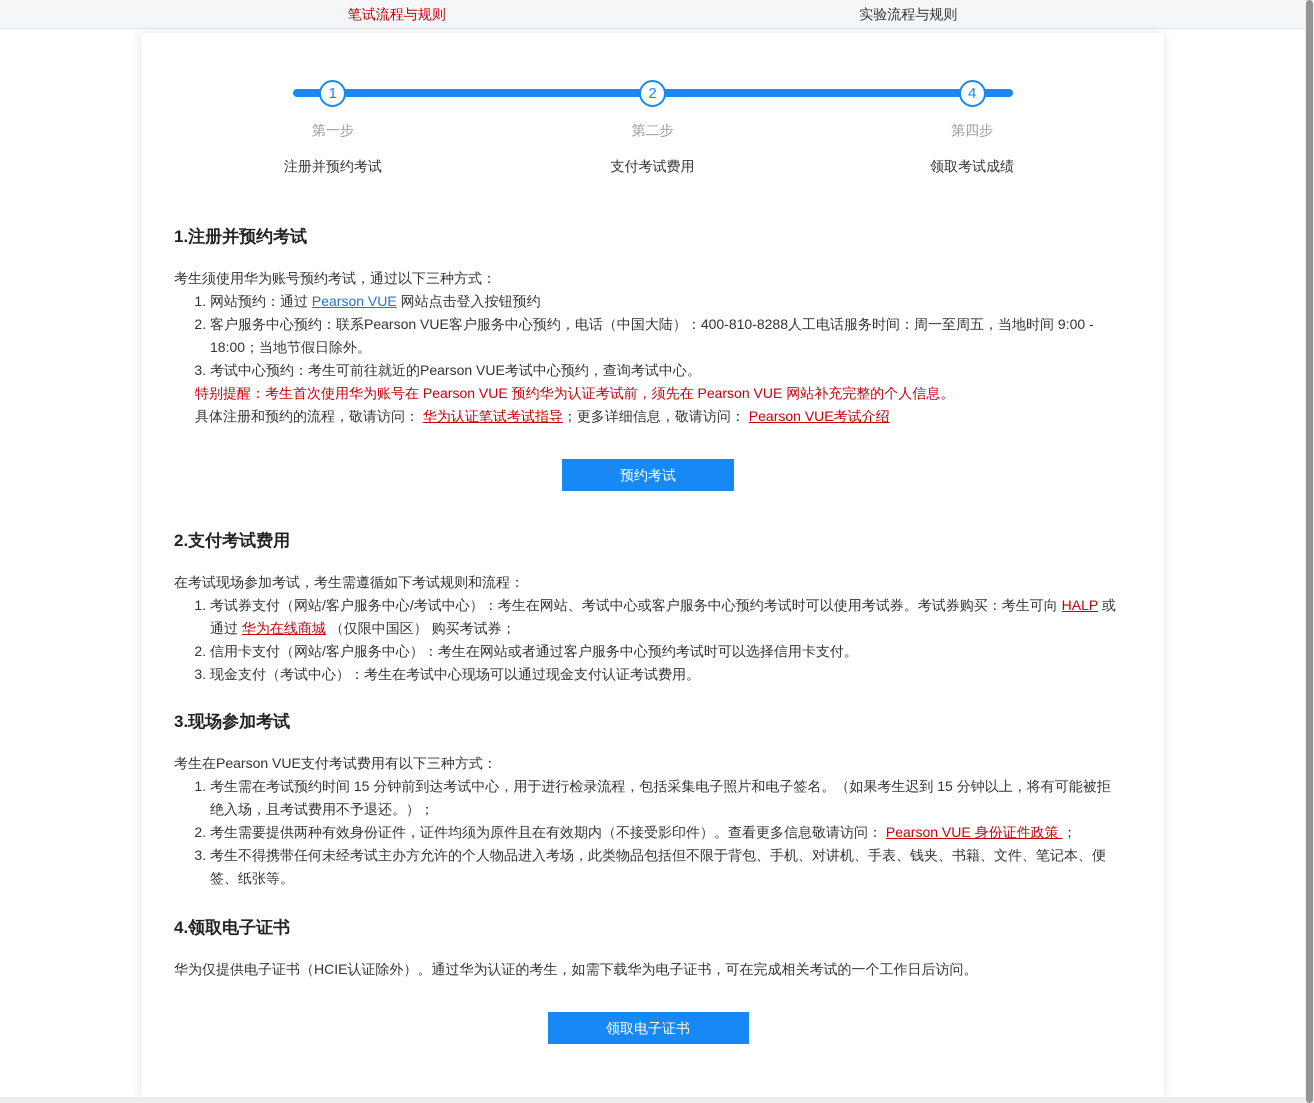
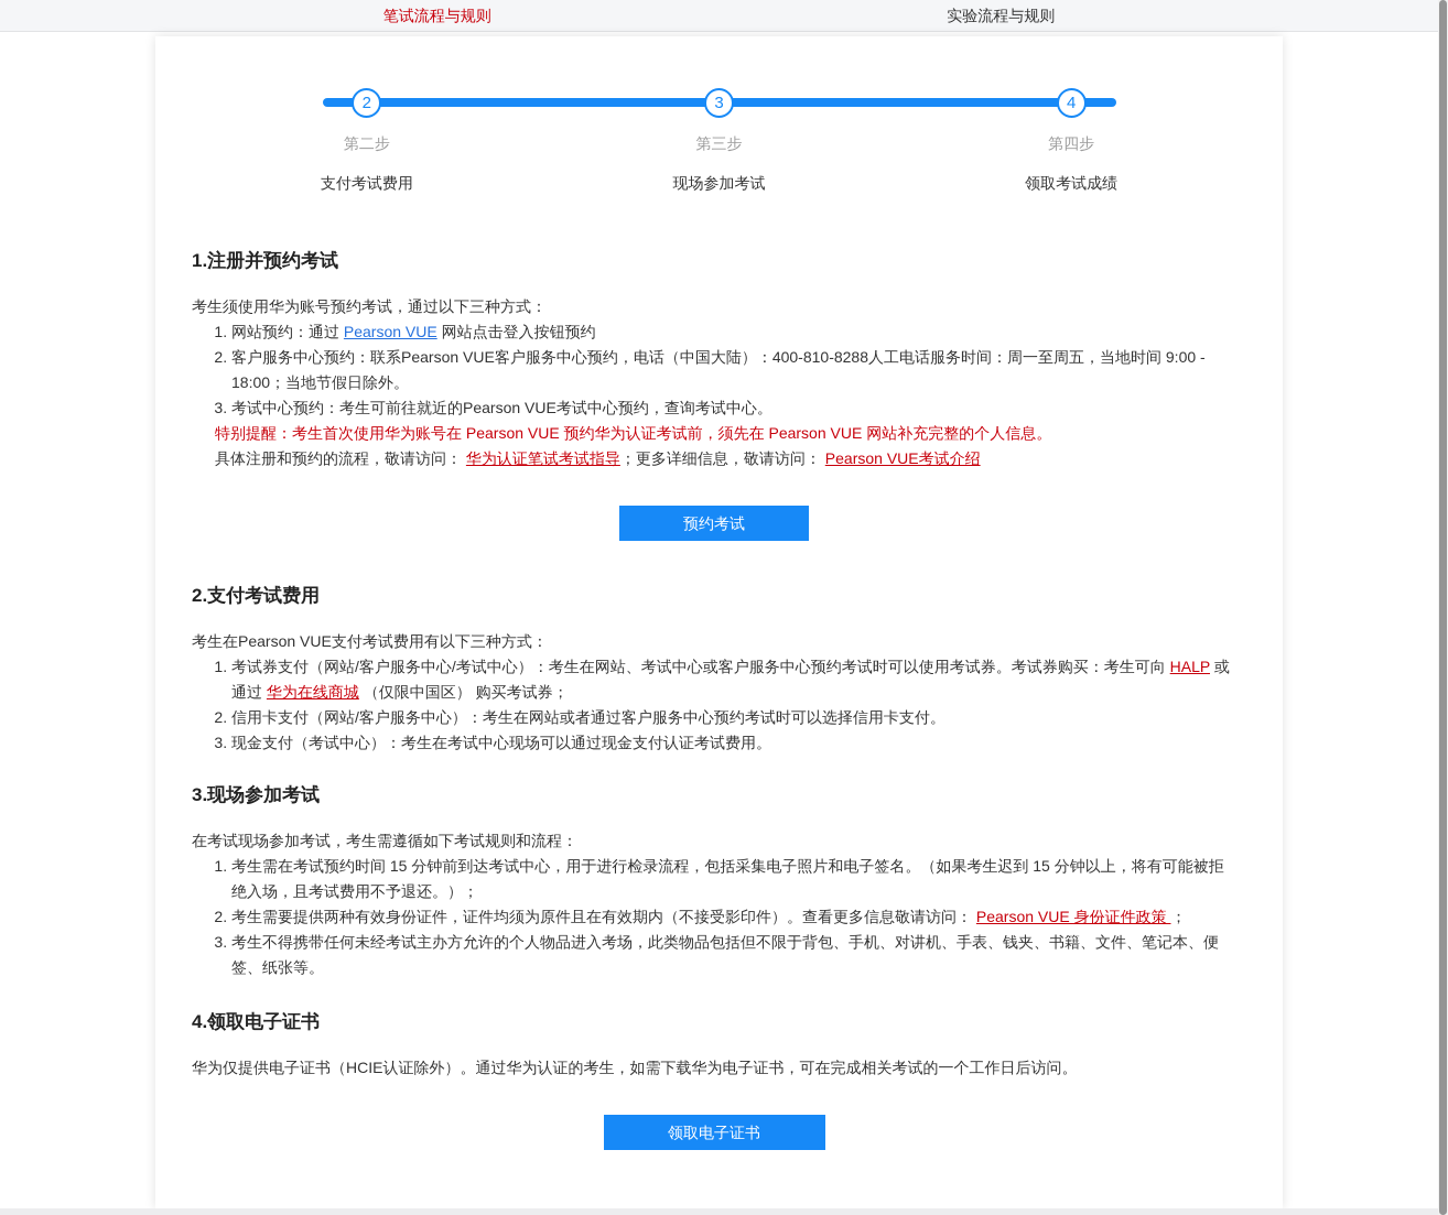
  笔试流程与规则
  实验流程与规则
- 1
- 第一步
- 注册并预约考试
  2
  第二步
  支付考试费用
+ 3
+ 第三步
+ 现场参加考试
  4
  第四步
  领取考试成绩
  1.注册并预约考试
  考生须使用华为账号预约考试，通过以下三种方式：
  网站预约：通过 Pearson VUE 网站点击登入按钮预约
  客户服务中心预约：联系Pearson VUE客户服务中心预约，电话（中国大陆）：400-810-8288人工电话服务时间：周一至周五，当地时间 9:00 - 18:00；当地节假日除外。
  考试中心预约：考生可前往就近的Pearson VUE考试中心预约，查询考试中心。
  特别提醒：考生首次使用华为账号在 Pearson VUE 预约华为认证考试前，须先在 Pearson VUE 网站补充完整的个人信息。
  具体注册和预约的流程，敬请访问： 华为认证笔试考试指导；更多详细信息，敬请访问： Pearson VUE考试介绍
  预约考试
  2.支付考试费用
- 在考试现场参加考试，考生需遵循如下考试规则和流程：
+ 考生在Pearson VUE支付考试费用有以下三种方式：
  考试券支付（网站/客户服务中心/考试中心）：考生在网站、考试中心或客户服务中心预约考试时可以使用考试券。考试券购买：考生可向 HALP 或通过 华为在线商城 （仅限中国区） 购买考试券；
  信用卡支付（网站/客户服务中心）：考生在网站或者通过客户服务中心预约考试时可以选择信用卡支付。
  现金支付（考试中心）：考生在考试中心现场可以通过现金支付认证考试费用。
  3.现场参加考试
- 考生在Pearson VUE支付考试费用有以下三种方式：
+ 在考试现场参加考试，考生需遵循如下考试规则和流程：
  考生需在考试预约时间 15 分钟前到达考试中心，用于进行检录流程，包括采集电子照片和电子签名。（如果考生迟到 15 分钟以上，将有可能被拒绝入场，且考试费用不予退还。）；
  考生需要提供两种有效身份证件，证件均须为原件且在有效期内（不接受影印件）。查看更多信息敬请访问： Pearson VUE 身份证件政策 ；
  考生不得携带任何未经考试主办方允许的个人物品进入考场，此类物品包括但不限于背包、手机、对讲机、手表、钱夹、书籍、文件、笔记本、便签、纸张等。
  4.领取电子证书
  华为仅提供电子证书（HCIE认证除外）。通过华为认证的考生，如需下载华为电子证书，可在完成相关考试的一个工作日后访问。
  领取电子证书
